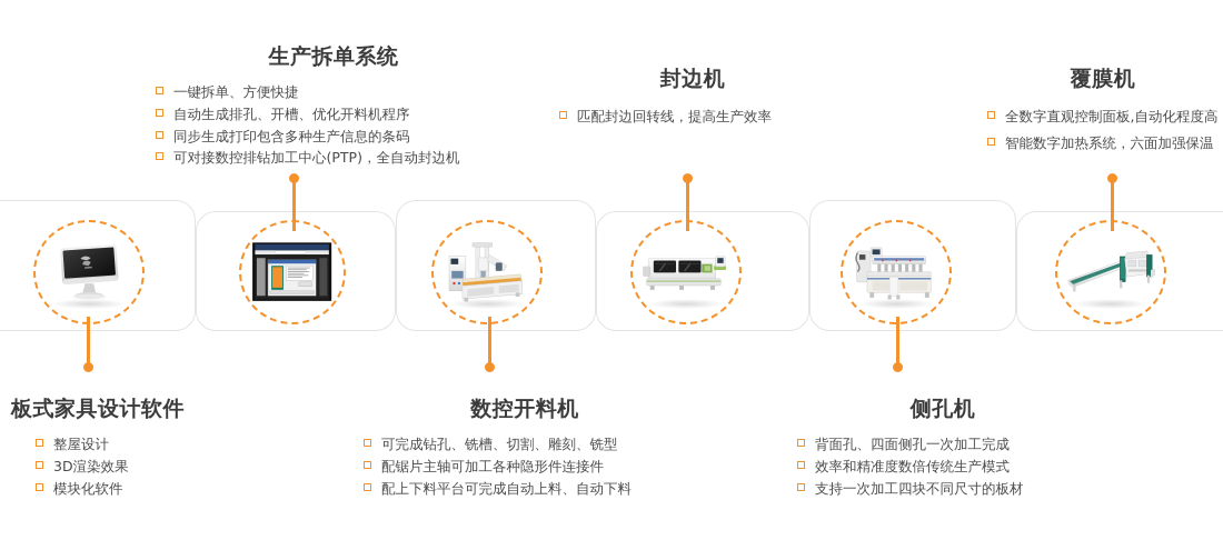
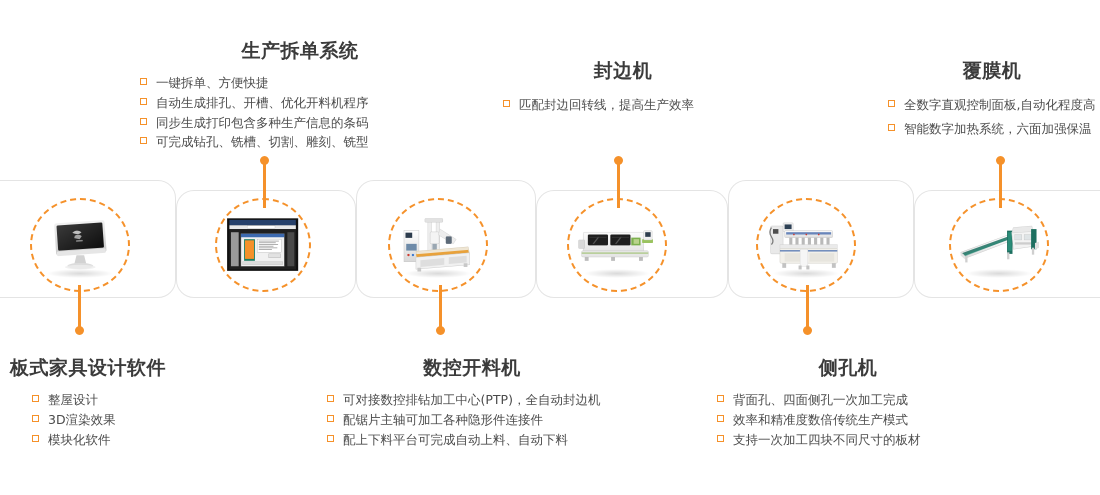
  板式家具设计软件
  整屋设计
  3D渲染效果
  模块化软件
  生产拆单系统
  一键拆单、方便快捷
  自动生成排孔、开槽、优化开料机程序
  同步生成打印包含多种生产信息的条码
- 可对接数控排钻加工中心(PTP)，全自动封边机
+ 可完成钻孔、铣槽、切割、雕刻、铣型
  数控开料机
- 可完成钻孔、铣槽、切割、雕刻、铣型
+ 可对接数控排钻加工中心(PTP)，全自动封边机
  配锯片主轴可加工各种隐形件连接件
  配上下料平台可完成自动上料、自动下料
  封边机
  匹配封边回转线，提高生产效率
  侧孔机
  背面孔、四面侧孔一次加工完成
  效率和精准度数倍传统生产模式
  支持一次加工四块不同尺寸的板材
  覆膜机
  全数字直观控制面板,自动化程度高
  智能数字加热系统，六面加强保温
